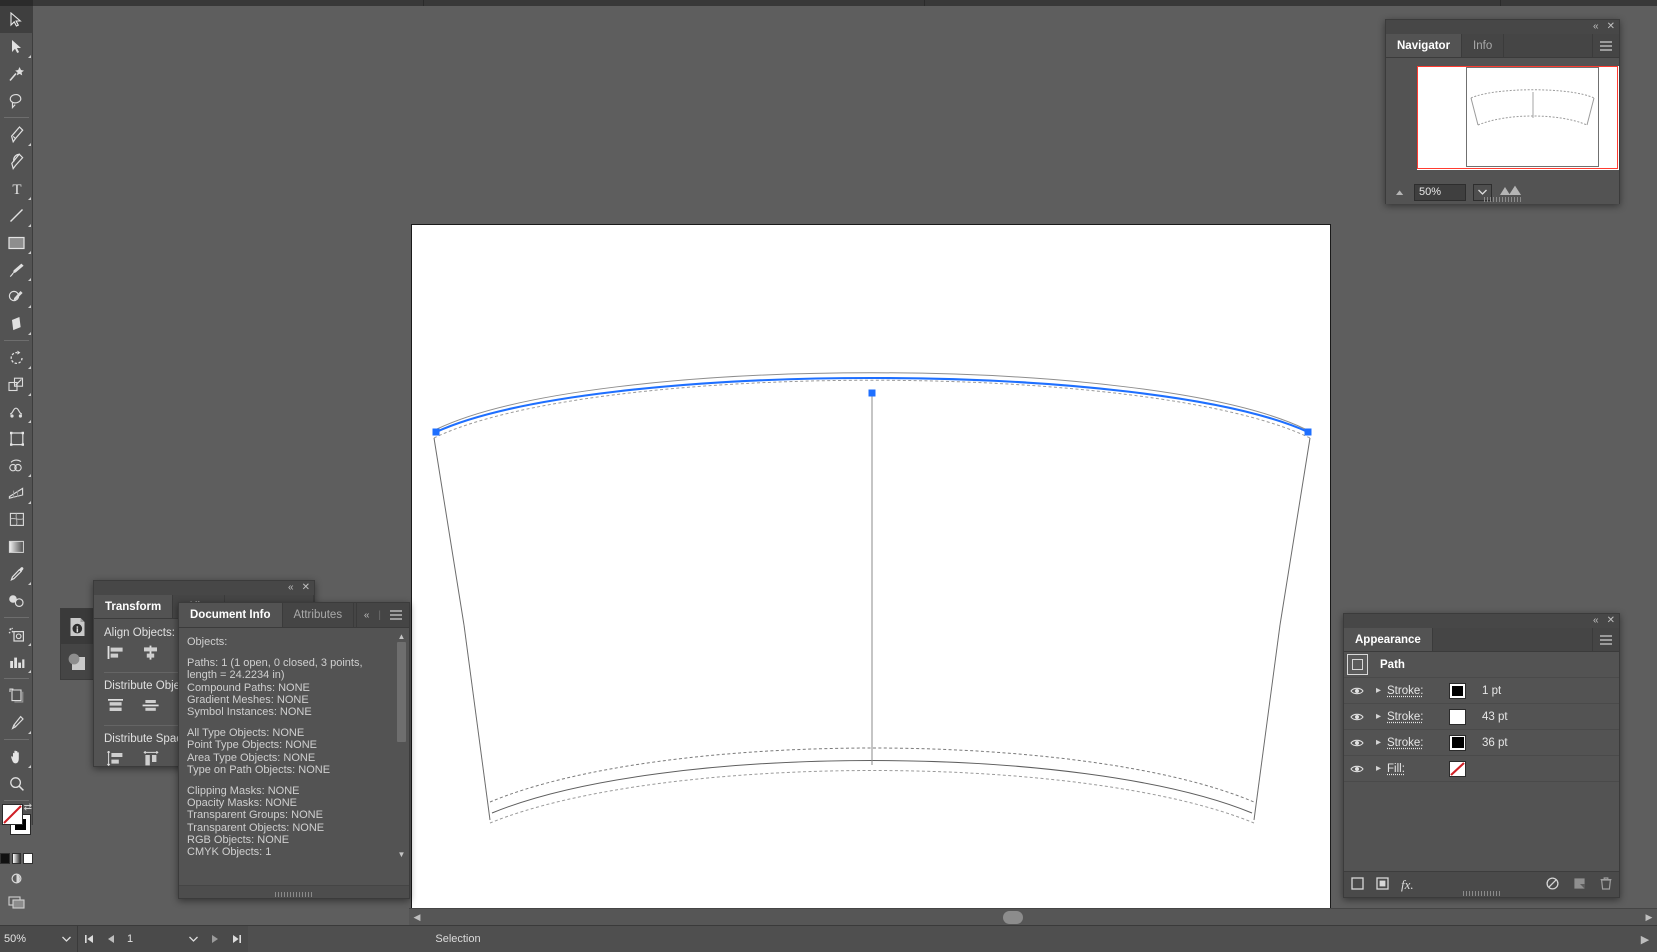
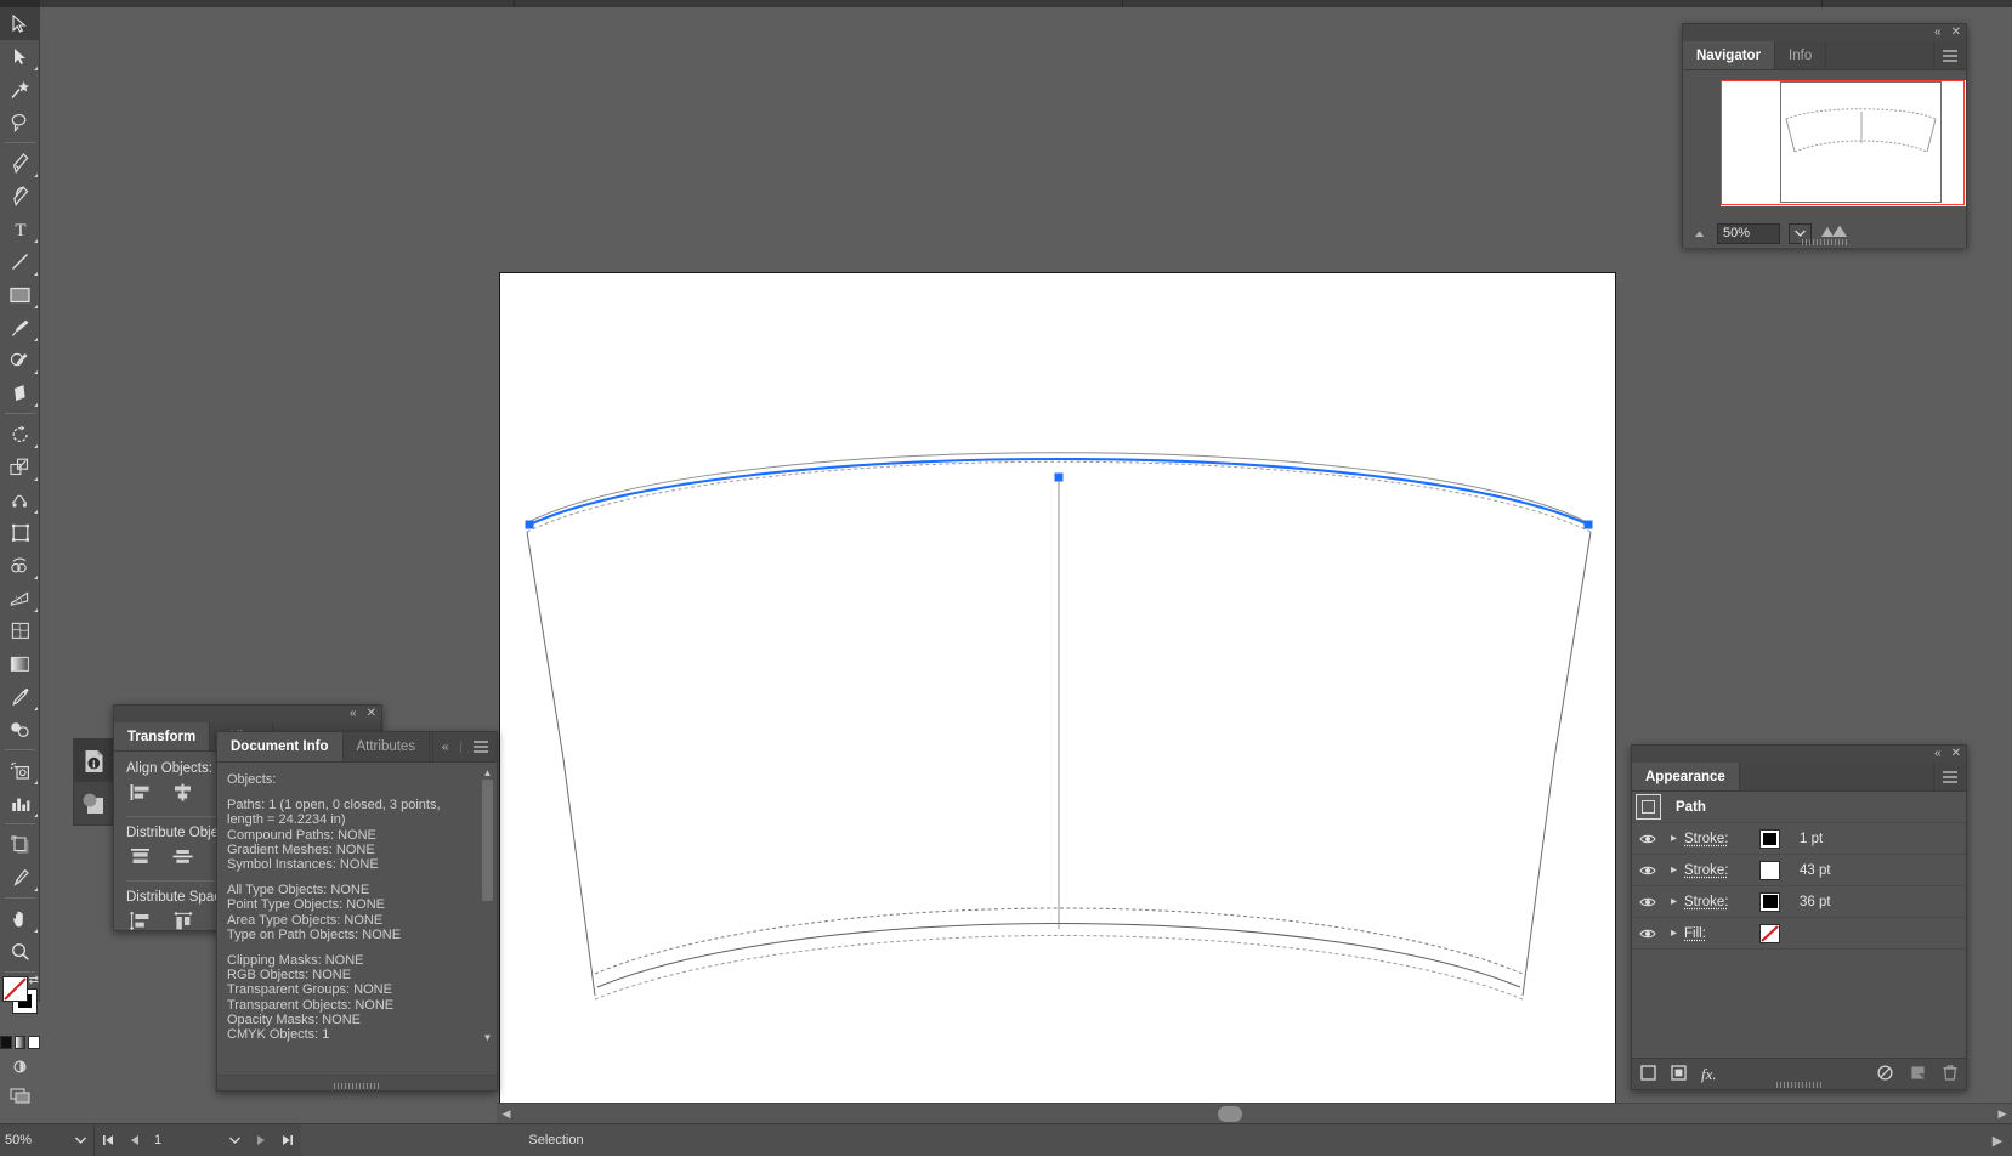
  T
  ⇄
  ◀
  ▶
  50%
  1
  Selection
  ▶
  «
  ✕
  Navigator
  Info
  50%
  «
  ✕
  Appearance
  Path
  ▸
  Stroke:
  1 pt
  ▸
  Stroke:
  43 pt
  ▸
  Stroke:
  36 pt
  ▸
  Fill:
  fx.
  «
  ✕
  Transform
  Align Objects:
  Distribute Obje
  Distribute Spa
  Document Info
  Attributes
  «
  |
  Objects:
  Paths: 1 (1 open, 0 closed, 3 points, length = 24.2234 in)
  Compound Paths: NONE
  Gradient Meshes: NONE
  Symbol Instances: NONE
  All Type Objects: NONE
  Point Type Objects: NONE
  Area Type Objects: NONE
  Type on Path Objects: NONE
  Clipping Masks: NONE
- Opacity Masks: NONE
+ RGB Objects: NONE
  Transparent Groups: NONE
  Transparent Objects: NONE
- RGB Objects: NONE
+ Opacity Masks: NONE
  CMYK Objects: 1
  ▲
  ▼
